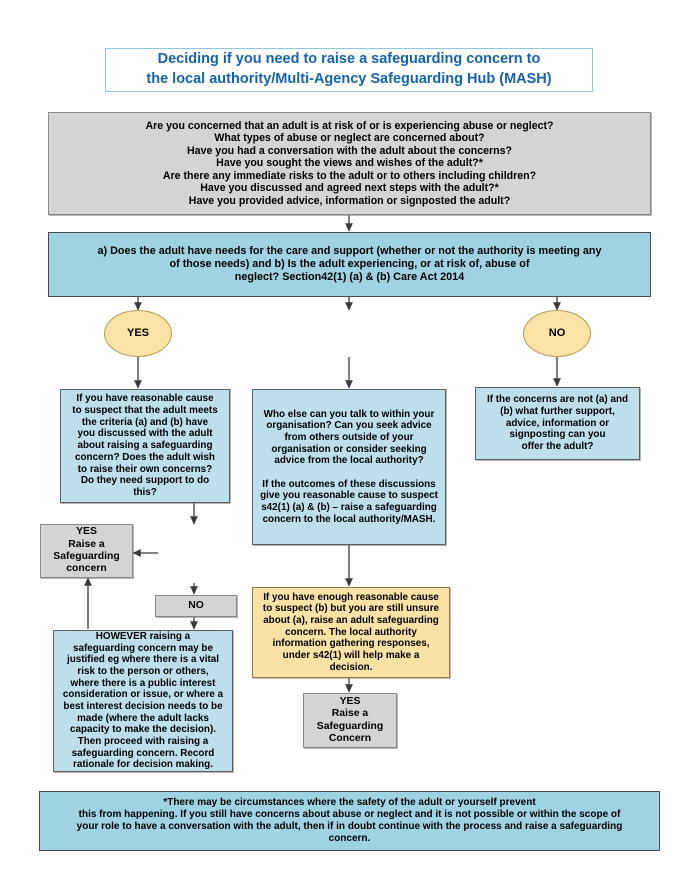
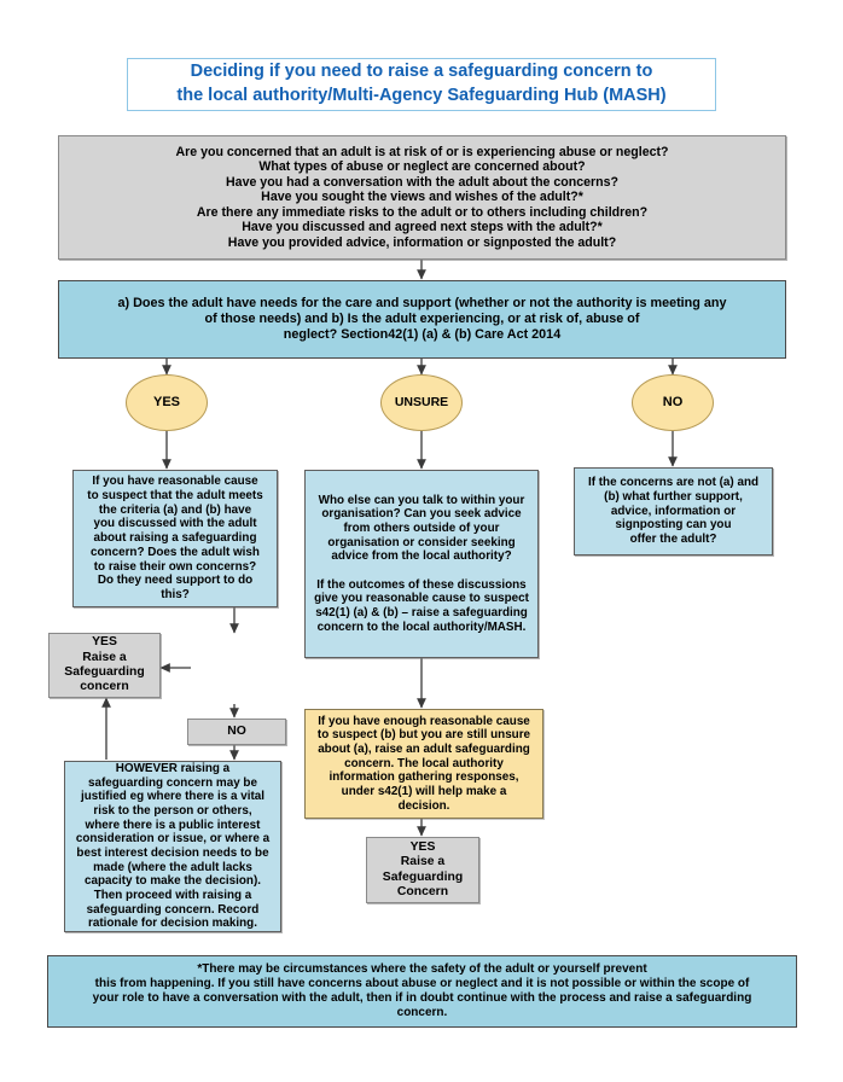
  Deciding if you need to raise a safeguarding concern to
  the local authority/Multi-Agency Safeguarding Hub (MASH)
  Are you concerned that an adult is at risk of or is experiencing abuse or neglect?
  What types of abuse or neglect are concerned about?
  Have you had a conversation with the adult about the concerns?
  Have you sought the views and wishes of the adult?*
  Are there any immediate risks to the adult or to others including children?
  Have you discussed and agreed next steps with the adult?*
  Have you provided advice, information or signposted the adult?
  a) Does the adult have needs for the care and support (whether or not the authority is meeting any
  of those needs) and b) Is the adult experiencing, or at risk of, abuse of
  neglect? Section42(1) (a) & (b) Care Act 2014
  YES
+ UNSURE
  NO
  If you have reasonable cause
  to suspect that the adult meets
  the criteria (a) and (b) have
  you discussed with the adult
  about raising a safeguarding
  concern? Does the adult wish
  to raise their own concerns?
  Do they need support to do
  this?
  Who else can you talk to within your
  organisation? Can you seek advice
  from others outside of your
  organisation or consider seeking
  advice from the local authority?
  If the outcomes of these discussions
  give you reasonable cause to suspect
  s42(1) (a) & (b) – raise a safeguarding
  concern to the local authority/MASH.
  If the concerns are not (a) and
  (b) what further support,
  advice, information or
  signposting can you
  offer the adult?
  YES
  Raise a
  Safeguarding
  concern
  NO
  HOWEVER raising a
  safeguarding concern may be
  justified eg where there is a vital
  risk to the person or others,
  where there is a public interest
  consideration or issue, or where a
  best interest decision needs to be
  made (where the adult lacks
  capacity to make the decision).
  Then proceed with raising a
  safeguarding concern. Record
  rationale for decision making.
  If you have enough reasonable cause
  to suspect (b) but you are still unsure
  about (a), raise an adult safeguarding
  concern. The local authority
  information gathering responses,
  under s42(1) will help make a
  decision.
  YES
  Raise a
  Safeguarding
  Concern
  *There may be circumstances where the safety of the adult or yourself prevent
  this from happening. If you still have concerns about abuse or neglect and it is not possible or within the scope of
  your role to have a conversation with the adult, then if in doubt continue with the process and raise a safeguarding
  concern.
